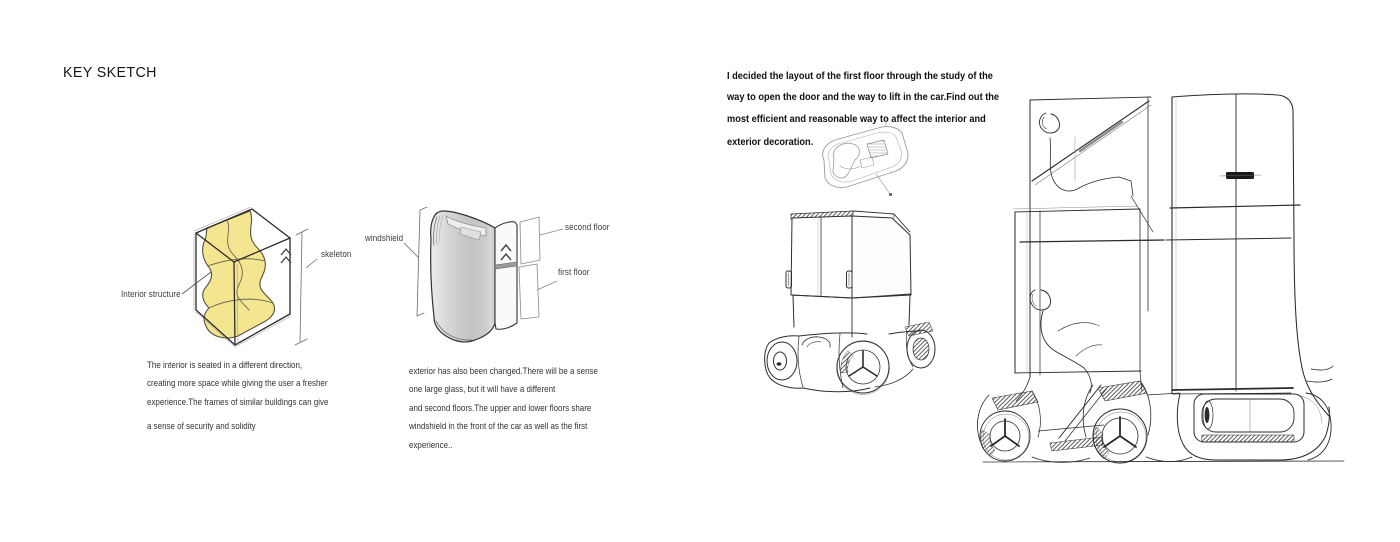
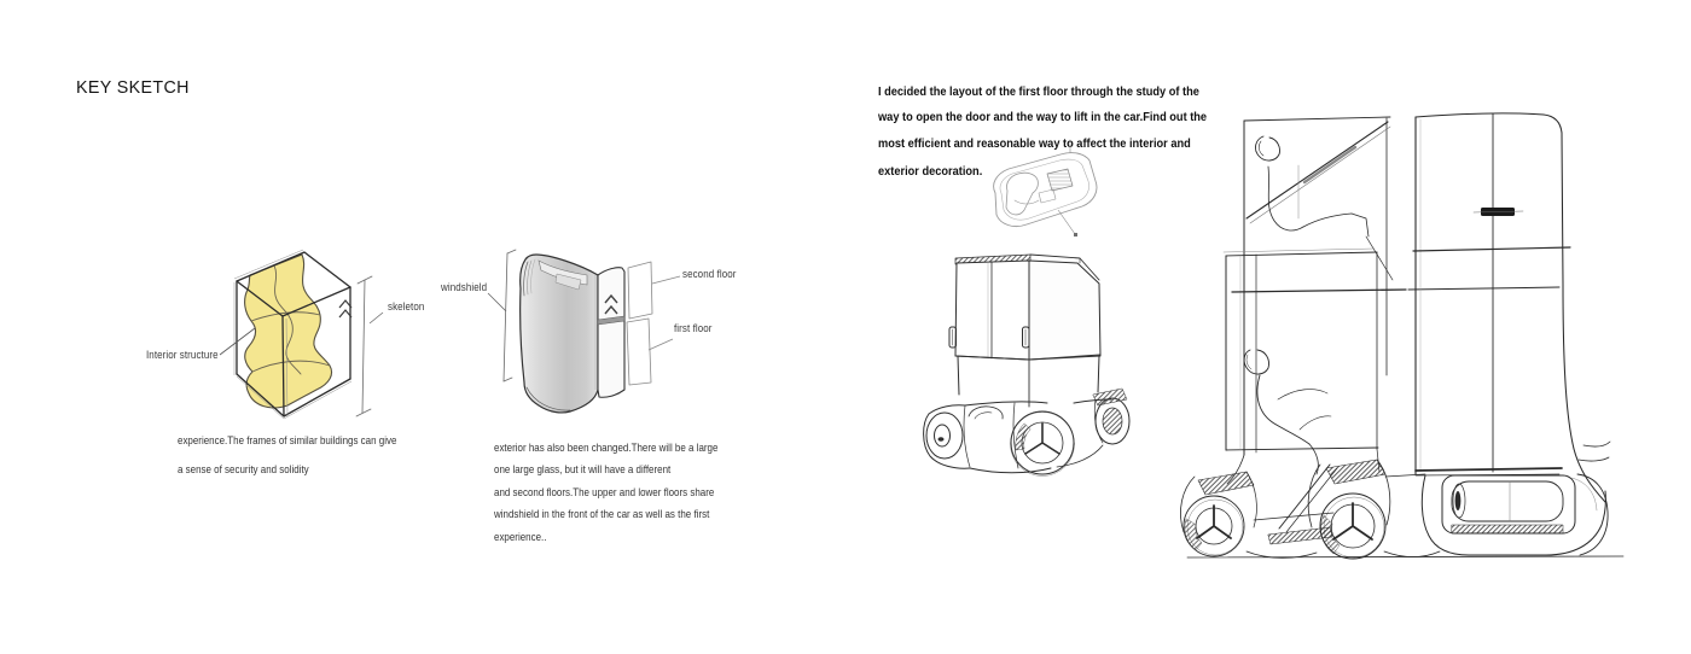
  KEY SKETCH
  Interior structure
  skeleton
- The interior is seated in a different direction,
- creating more space while giving the user a fresher
  experience.The frames of similar buildings can give
  a sense of security and solidity
  windshield
  second floor
  first floor
- exterior has also been changed.There will be a sense
+ exterior has also been changed.There will be a large
  one large glass, but it will have a different
  and second floors.The upper and lower floors share
  windshield in the front of the car as well as the first
  experience..
  I decided the layout of the first floor through the study of the
  way to open the door and the way to lift in the car.Find out the
  most efficient and reasonable way t affect the interior and
  exterior decoration.
